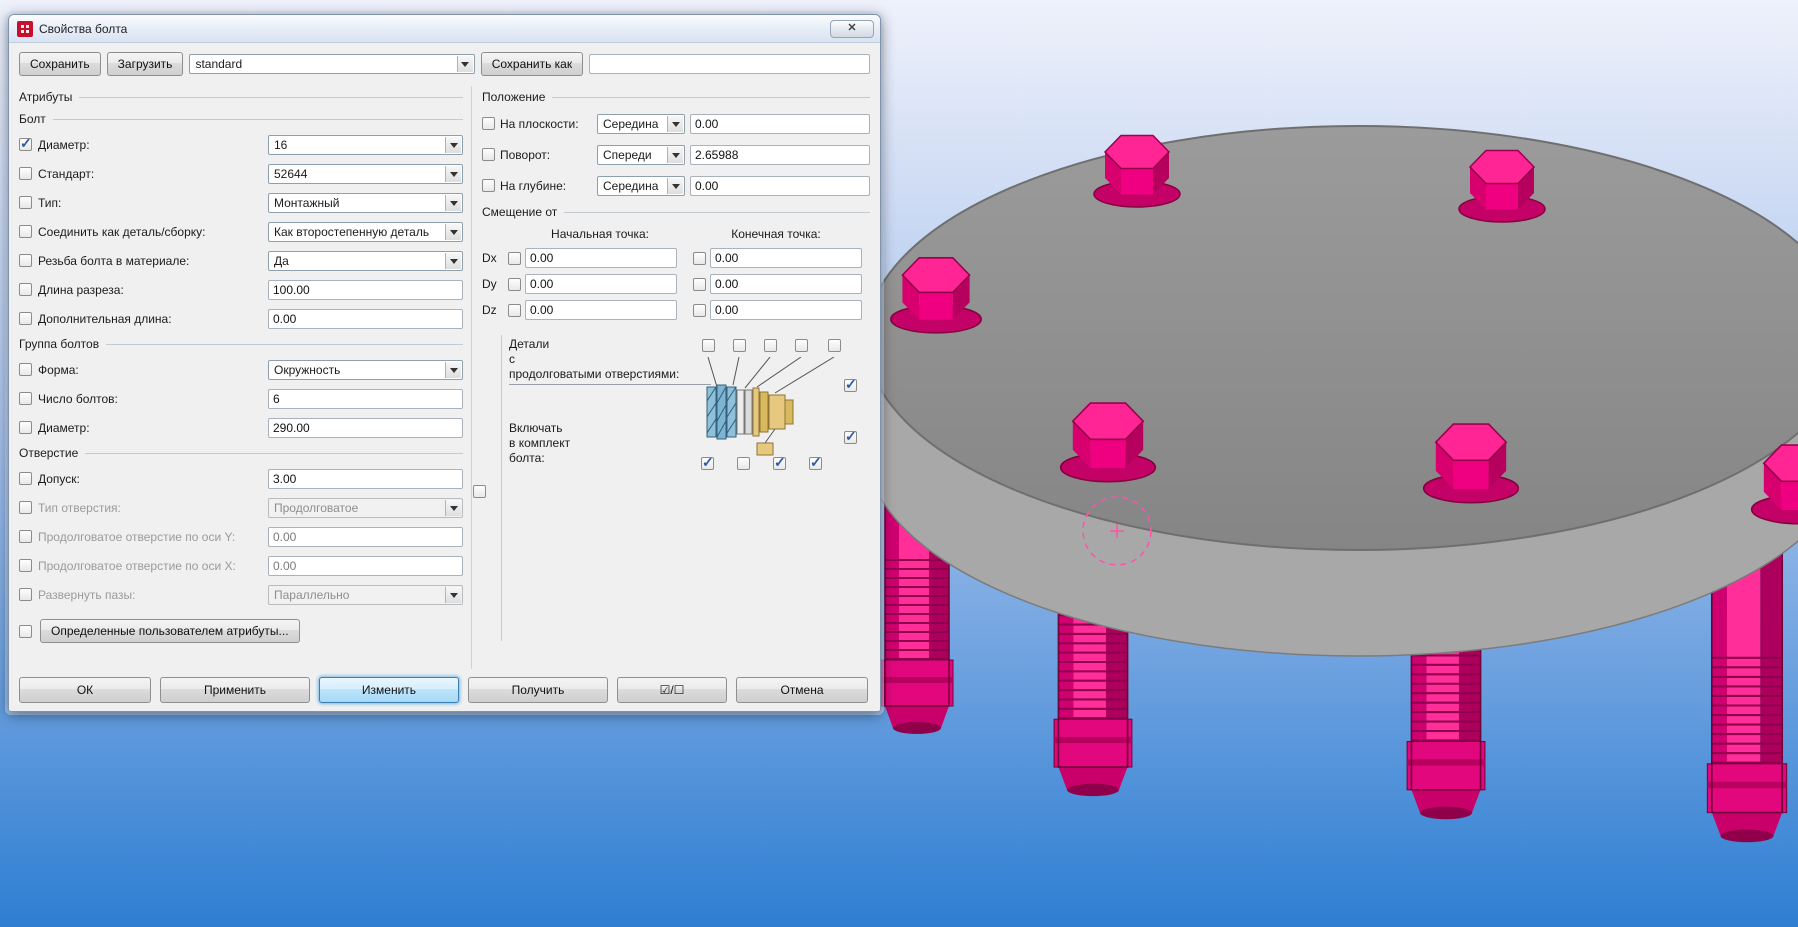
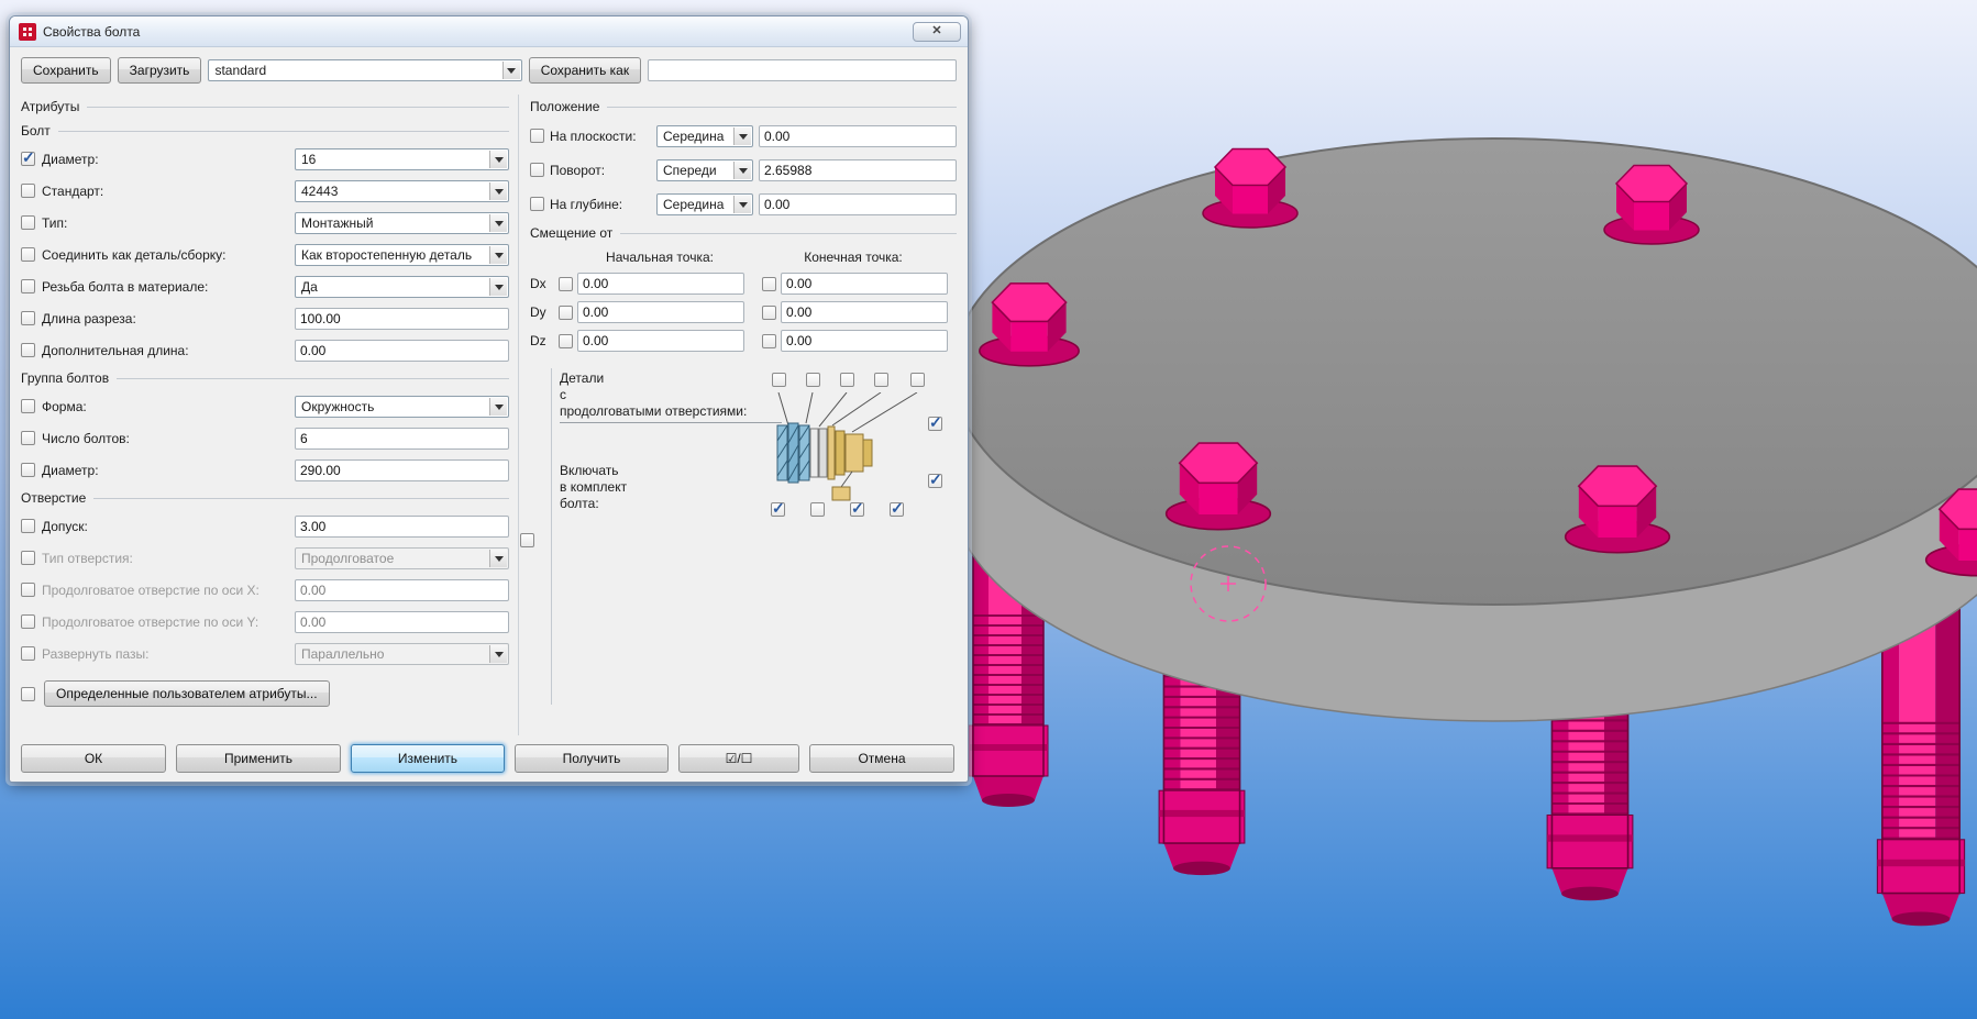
  Свойства болта
  ✕
  Сохранить
  Загрузить
  standard
  Сохранить как
  Атрибуты
  Болт
  Диаметр:
  16
  Стандарт:
- 52644
+ 42443
  Тип:
  Монтажный
  Соединить как деталь/сборку:
  Как второстепенную деталь
  Резьба болта в материале:
  Да
  Длина разреза:
  100.00
  Дополнительная длина:
  0.00
  Группа болтов
  Форма:
  Окружность
  Число болтов:
  6
  Диаметр:
  290.00
  Отверстие
  Допуск:
  3.00
  Тип отверстия:
  Продолговатое
- Продолговатое отверстие по оси Y:
+ Продолговатое отверстие по оси X:
  0.00
- Продолговатое отверстие по оси X:
+ Продолговатое отверстие по оси Y:
  0.00
  Развернуть пазы:
  Параллельно
  Определенные пользователем атрибуты...
  Положение
  На плоскости:
  Середина
  0.00
  Поворот:
  Спереди
  2.65988
  На глубине:
  Середина
  0.00
  Смещение от
  Начальная точка:
  Конечная точка:
  Dx
  0.00
  0.00
  Dy
  0.00
  0.00
  Dz
  0.00
  0.00
  Детали
  с
  продолговатыми отверстиями:
  Включать
  в комплект
  болта:
  ОК
  Применить
  Изменить
  Получить
  ☑/☐
  Отмена
